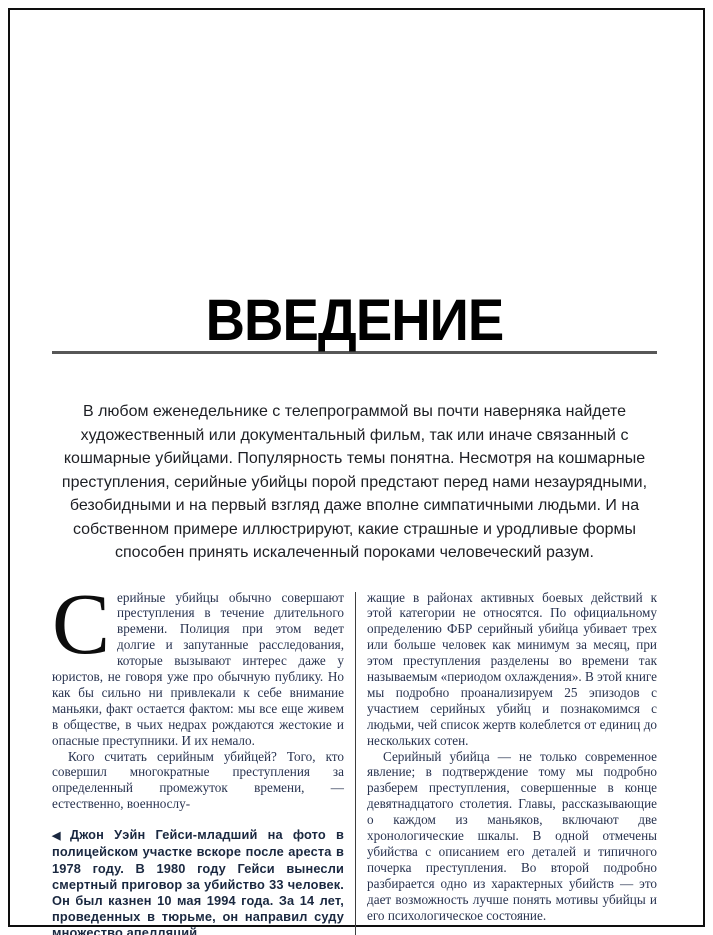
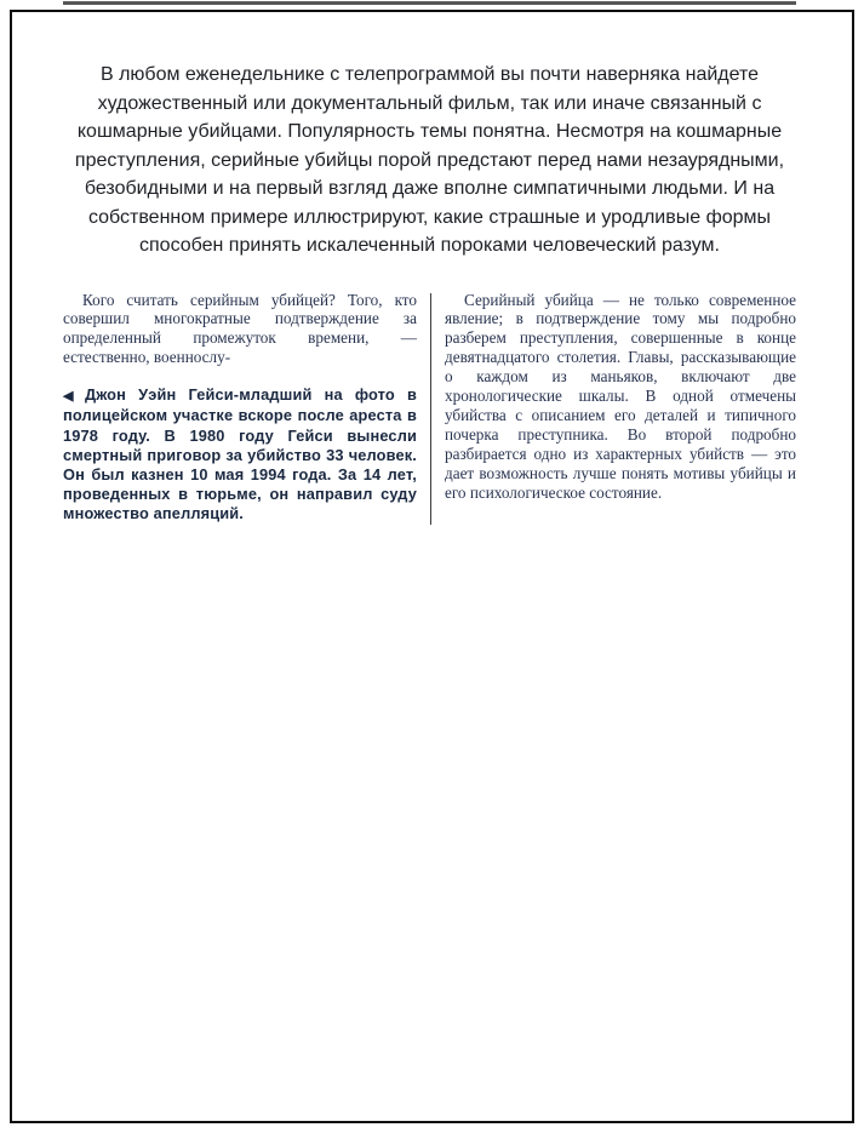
- ВВЕДЕНИЕ
  В любом еженедельнике с телепрограммой вы почти наверняка найдете художественный или документальный фильм, так или иначе связанный с кошмарные убийцами. Популярность темы понятна. Несмотря на кошмарные преступления, серийные убийцы порой предстают перед нами незаурядными, безобидными и на первый взгляд даже вполне симпатичными людьми. И на собственном примере иллюстрируют, какие страшные и уродливые формы способен принять искалеченный пороками человеческий разум.
- С
- ерийные убийцы обычно совершают преступления в течение длительного времени. Полиция при этом ведет долгие и запутанные расследования, которые вызывают интерес даже у юристов, не говоря уже про обычную публику. Но как бы сильно ни привлекали к себе внимание маньяки, факт остается фактом: мы все еще живем в обществе, в чьих недрах рождаются жестокие и опасные преступники. И их немало.
- Кого считать серийным убийцей? Того, кто совершил многократные преступления за определенный промежуток времени, — естественно, военнослу-
+ Кого считать серийным убийцей? Того, кто совершил многократные подтверждение за определенный промежуток времени, — естественно, военнослу-
  ◀ Джон Уэйн Гейси-младший на фото в полицейском участке вскоре после ареста в 1978 году. В 1980 году Гейси вынесли смертный приговор за убийство 33 человек. Он был казнен 10 мая 1994 года. За 14 лет, проведенных в тюрьме, он направил суду множество апелляций.
- жащие в районах активных боевых действий к этой категории не относятся. По официальному определению ФБР серийный убийца убивает трех или больше человек как минимум за месяц, при этом преступления разделены во времени так называемым «периодом охлаждения». В этой книге мы подробно проанализируем 25 эпизодов с участием серийных убийц и познакомимся с людьми, чей список жертв колеблется от единиц до нескольких сотен.
- Серийный убийца — не только современное явление; в подтверждение тому мы подробно разберем преступления, совершенные в конце девятнадцатого столетия. Главы, рассказывающие о каждом из маньяков, включают две хронологические шкалы. В одной отмечены убийства с описанием его деталей и типичного почерка преступления. Во второй подробно разбирается одно из характерных убийств — это дает возможность лучше понять мотивы убийцы и его психологическое состояние.
+ Серийный убийца — не только современное явление; в подтверждение тому мы подробно разберем преступления, совершенные в конце девятнадцатого столетия. Главы, рассказывающие о каждом из маньяков, включают две хронологические шкалы. В одной отмечены убийства с описанием его деталей и типичного почерка преступника. Во второй подробно разбирается одно из характерных убийств — это дает возможность лучше понять мотивы убийцы и его психологическое состояние.
